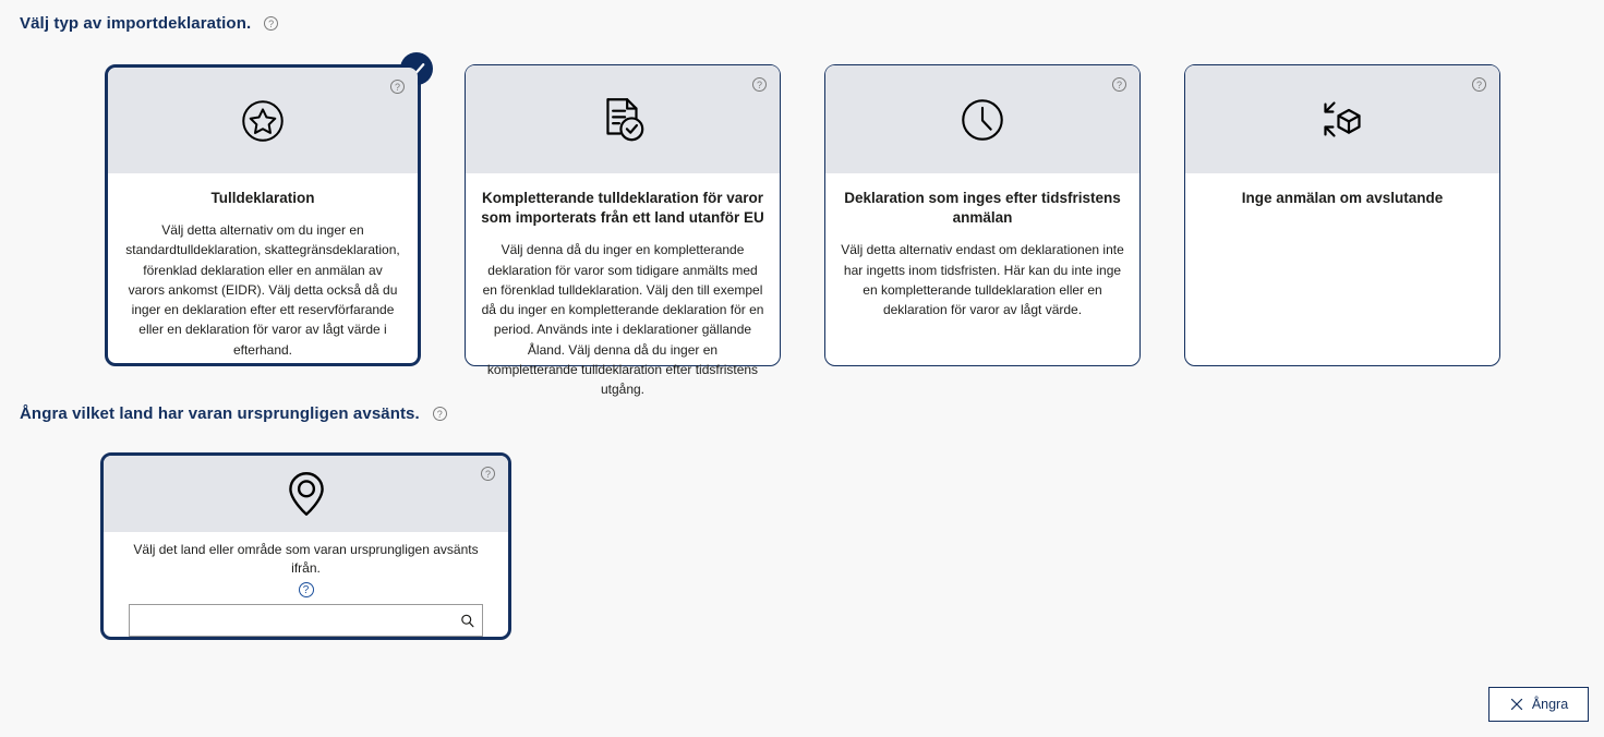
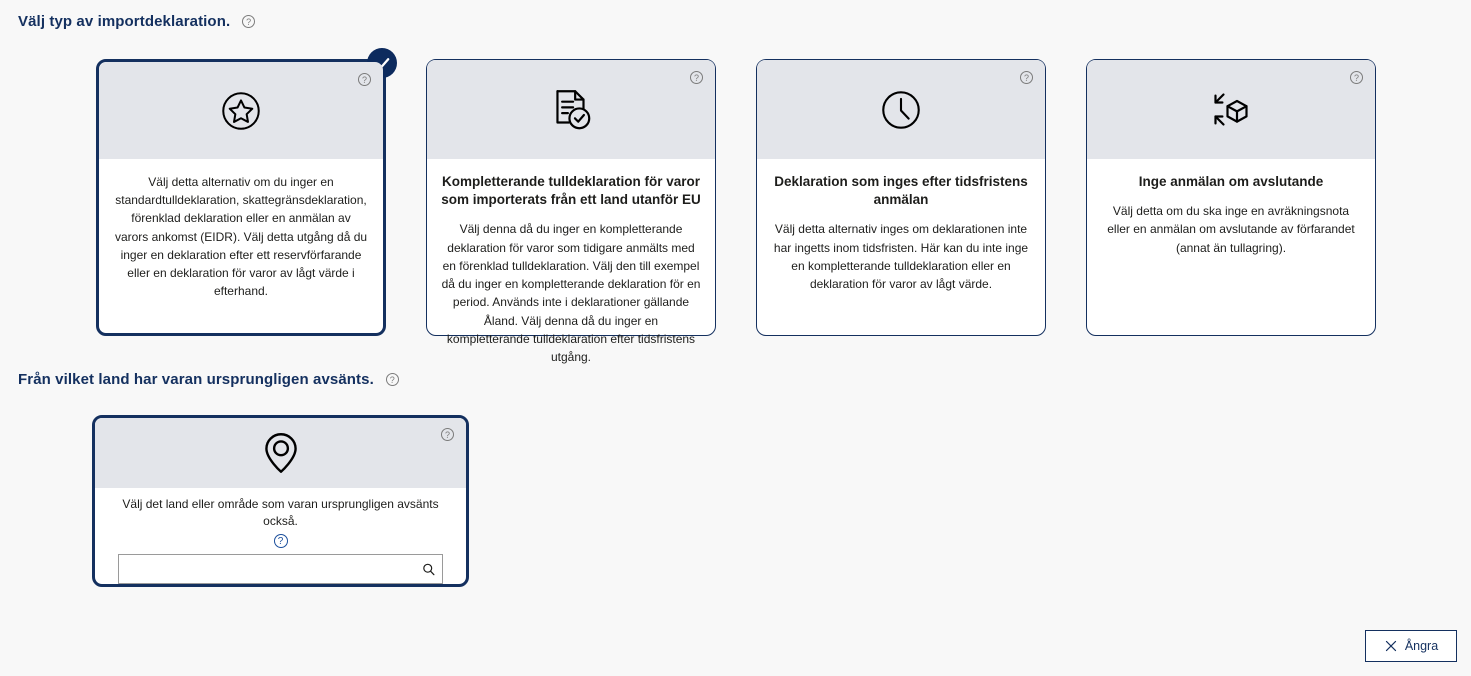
  Välj typ av importdeklaration.
  ?
  ?
- Tulldeklaration
- Välj detta alternativ om du inger en standardtulldeklaration, skattegränsdeklaration, förenklad deklaration eller en anmälan av varors ankomst (EIDR). Välj detta också då du inger en deklaration efter ett reservförfarande eller en deklaration för varor av lågt värde i efterhand.
+ Välj detta alternativ om du inger en standardtulldeklaration, skattegränsdeklaration, förenklad deklaration eller en anmälan av varors ankomst (EIDR). Välj detta utgång då du inger en deklaration efter ett reservförfarande eller en deklaration för varor av lågt värde i efterhand.
  ?
  Kompletterande tulldeklaration för varor som importerats från ett land utanför EU
  Välj denna då du inger en kompletterande deklaration för varor som tidigare anmälts med en förenklad tulldeklaration. Välj den till exempel då du inger en kompletterande deklaration för en period. Används inte i deklarationer gällande Åland. Välj denna då du inger en kompletterande tulldeklaration efter tidsfristens utgång.
  ?
  Deklaration som inges efter tidsfristens anmälan
- Välj detta alternativ endast om deklarationen inte har ingetts inom tidsfristen. Här kan du inte inge en kompletterande tulldeklaration eller en deklaration för varor av lågt värde.
+ Välj detta alternativ inges om deklarationen inte har ingetts inom tidsfristen. Här kan du inte inge en kompletterande tulldeklaration eller en deklaration för varor av lågt värde.
  ?
  Inge anmälan om avslutande
+ Välj detta om du ska inge en avräkningsnota eller en anmälan om avslutande av förfarandet (annat än tullagring).
- Ångra vilket land har varan ursprungligen avsänts.
+ Från vilket land har varan ursprungligen avsänts.
  ?
  ?
- Välj det land eller område som varan ursprungligen avsänts ifrån.
+ Välj det land eller område som varan ursprungligen avsänts också.
  ?
  Ångra
